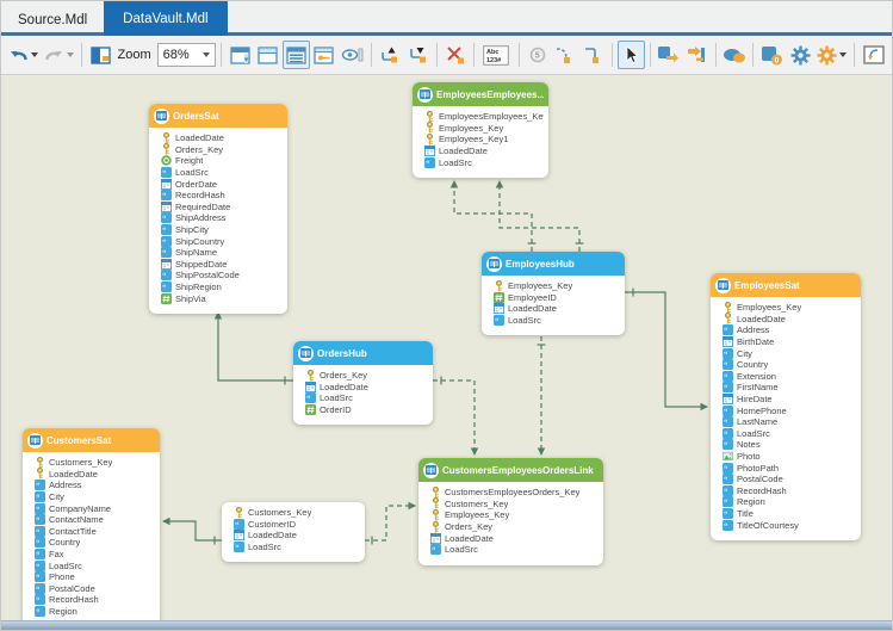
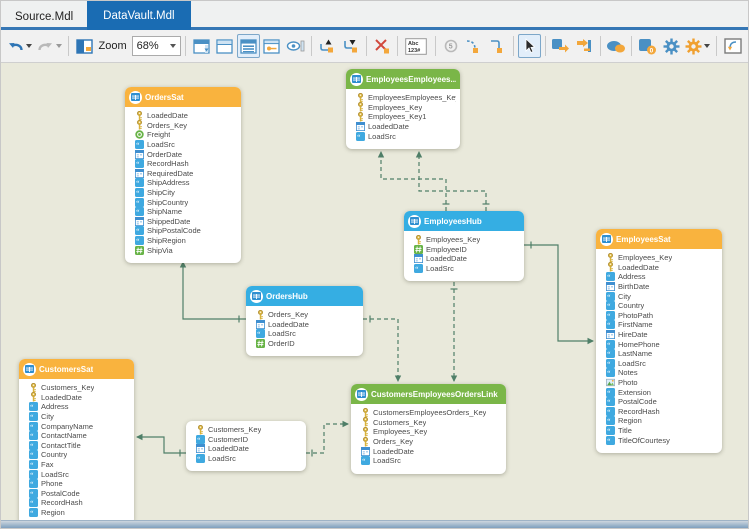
  Source.Mdl
  DataVault.Mdl
  Zoom
  68%
  OrdersSat
  LoadedDate
  Orders_Key
  Freight
  LoadSrc
  OrderDate
  RecordHash
  RequiredDate
  ShipAddress
  ShipCity
  ShipCountry
  ShipName
  ShippedDate
  ShipPostalCode
  ShipRegion
  ShipVia
  EmployeesEmployees..
  EmployeesEmployees_Ke
  Employees_Key
  Employees_Key1
  LoadedDate
  LoadSrc
  EmployeesHub
  Employees_Key
  EmployeeID
  LoadedDate
  LoadSrc
  EmployeesSat
  Employees_Key
  LoadedDate
  Address
  BirthDate
  City
  Country
- Extension
+ PhotoPath
  FirstName
  HireDate
  HomePhone
  LastName
  LoadSrc
  Notes
  Photo
- PhotoPath
+ Extension
  PostalCode
  RecordHash
  Region
  Title
  TitleOfCourtesy
  OrdersHub
  Orders_Key
  LoadedDate
  LoadSrc
  OrderID
  CustomersSat
  Customers_Key
  LoadedDate
  Address
  City
  CompanyName
  ContactName
  ContactTitle
  Country
  Fax
  LoadSrc
  Phone
  PostalCode
  RecordHash
  Region
  Customers_Key
  CustomerID
  LoadedDate
  LoadSrc
  CustomersEmployeesOrdersLink
  CustomersEmployeesOrders_Key
  Customers_Key
  Employees_Key
  Orders_Key
  LoadedDate
  LoadSrc
